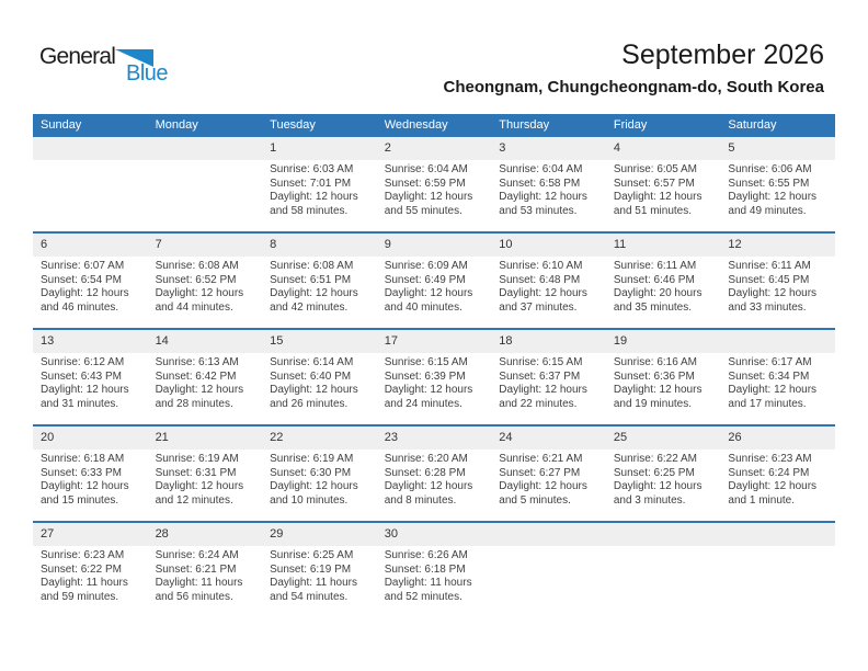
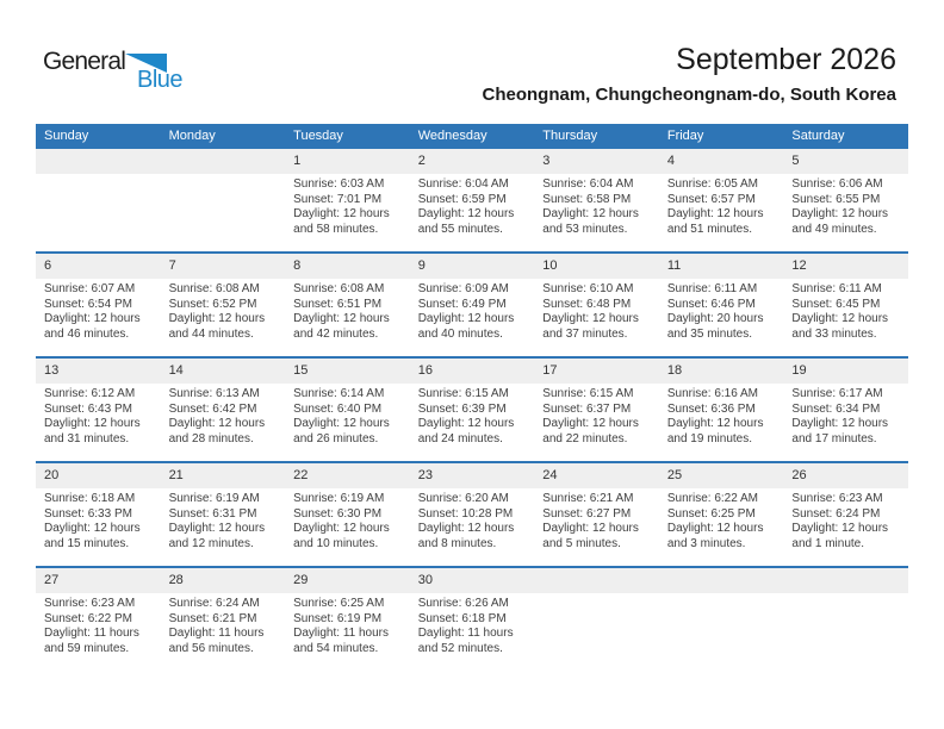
  General
  Blue
  September 2026
  Cheongnam, Chungcheongnam-do, South Korea
  Sunday
  Monday
  Tuesday
  Wednesday
  Thursday
  Friday
  Saturday
  1
  2
  3
  4
  5
  Sunrise: 6:03 AM
  Sunset: 7:01 PM
  Daylight: 12 hours and 58 minutes.
  Sunrise: 6:04 AM
  Sunset: 6:59 PM
  Daylight: 12 hours and 55 minutes.
  Sunrise: 6:04 AM
  Sunset: 6:58 PM
  Daylight: 12 hours and 53 minutes.
  Sunrise: 6:05 AM
  Sunset: 6:57 PM
  Daylight: 12 hours and 51 minutes.
  Sunrise: 6:06 AM
  Sunset: 6:55 PM
  Daylight: 12 hours and 49 minutes.
  6
  7
  8
  9
  10
  11
  12
  Sunrise: 6:07 AM
  Sunset: 6:54 PM
  Daylight: 12 hours and 46 minutes.
  Sunrise: 6:08 AM
  Sunset: 6:52 PM
  Daylight: 12 hours and 44 minutes.
  Sunrise: 6:08 AM
  Sunset: 6:51 PM
  Daylight: 12 hours and 42 minutes.
  Sunrise: 6:09 AM
  Sunset: 6:49 PM
  Daylight: 12 hours and 40 minutes.
  Sunrise: 6:10 AM
  Sunset: 6:48 PM
  Daylight: 12 hours and 37 minutes.
  Sunrise: 6:11 AM
  Sunset: 6:46 PM
  Daylight: 20 hours and 35 minutes.
  Sunrise: 6:11 AM
  Sunset: 6:45 PM
  Daylight: 12 hours and 33 minutes.
  13
  14
  15
+ 16
  17
  18
  19
  Sunrise: 6:12 AM
  Sunset: 6:43 PM
  Daylight: 12 hours and 31 minutes.
  Sunrise: 6:13 AM
  Sunset: 6:42 PM
  Daylight: 12 hours and 28 minutes.
  Sunrise: 6:14 AM
  Sunset: 6:40 PM
  Daylight: 12 hours and 26 minutes.
  Sunrise: 6:15 AM
  Sunset: 6:39 PM
  Daylight: 12 hours and 24 minutes.
  Sunrise: 6:15 AM
  Sunset: 6:37 PM
  Daylight: 12 hours and 22 minutes.
  Sunrise: 6:16 AM
  Sunset: 6:36 PM
  Daylight: 12 hours and 19 minutes.
  Sunrise: 6:17 AM
  Sunset: 6:34 PM
  Daylight: 12 hours and 17 minutes.
  20
  21
  22
  23
  24
  25
  26
  Sunrise: 6:18 AM
  Sunset: 6:33 PM
  Daylight: 12 hours and 15 minutes.
  Sunrise: 6:19 AM
  Sunset: 6:31 PM
  Daylight: 12 hours and 12 minutes.
  Sunrise: 6:19 AM
  Sunset: 6:30 PM
  Daylight: 12 hours and 10 minutes.
  Sunrise: 6:20 AM
- Sunset: 6:28 PM
+ Sunset: 10:28 PM
  Daylight: 12 hours and 8 minutes.
  Sunrise: 6:21 AM
  Sunset: 6:27 PM
  Daylight: 12 hours and 5 minutes.
  Sunrise: 6:22 AM
  Sunset: 6:25 PM
  Daylight: 12 hours and 3 minutes.
  Sunrise: 6:23 AM
  Sunset: 6:24 PM
  Daylight: 12 hours and 1 minute.
  27
  28
  29
  30
  Sunrise: 6:23 AM
  Sunset: 6:22 PM
  Daylight: 11 hours and 59 minutes.
  Sunrise: 6:24 AM
  Sunset: 6:21 PM
  Daylight: 11 hours and 56 minutes.
  Sunrise: 6:25 AM
  Sunset: 6:19 PM
  Daylight: 11 hours and 54 minutes.
  Sunrise: 6:26 AM
  Sunset: 6:18 PM
  Daylight: 11 hours and 52 minutes.
